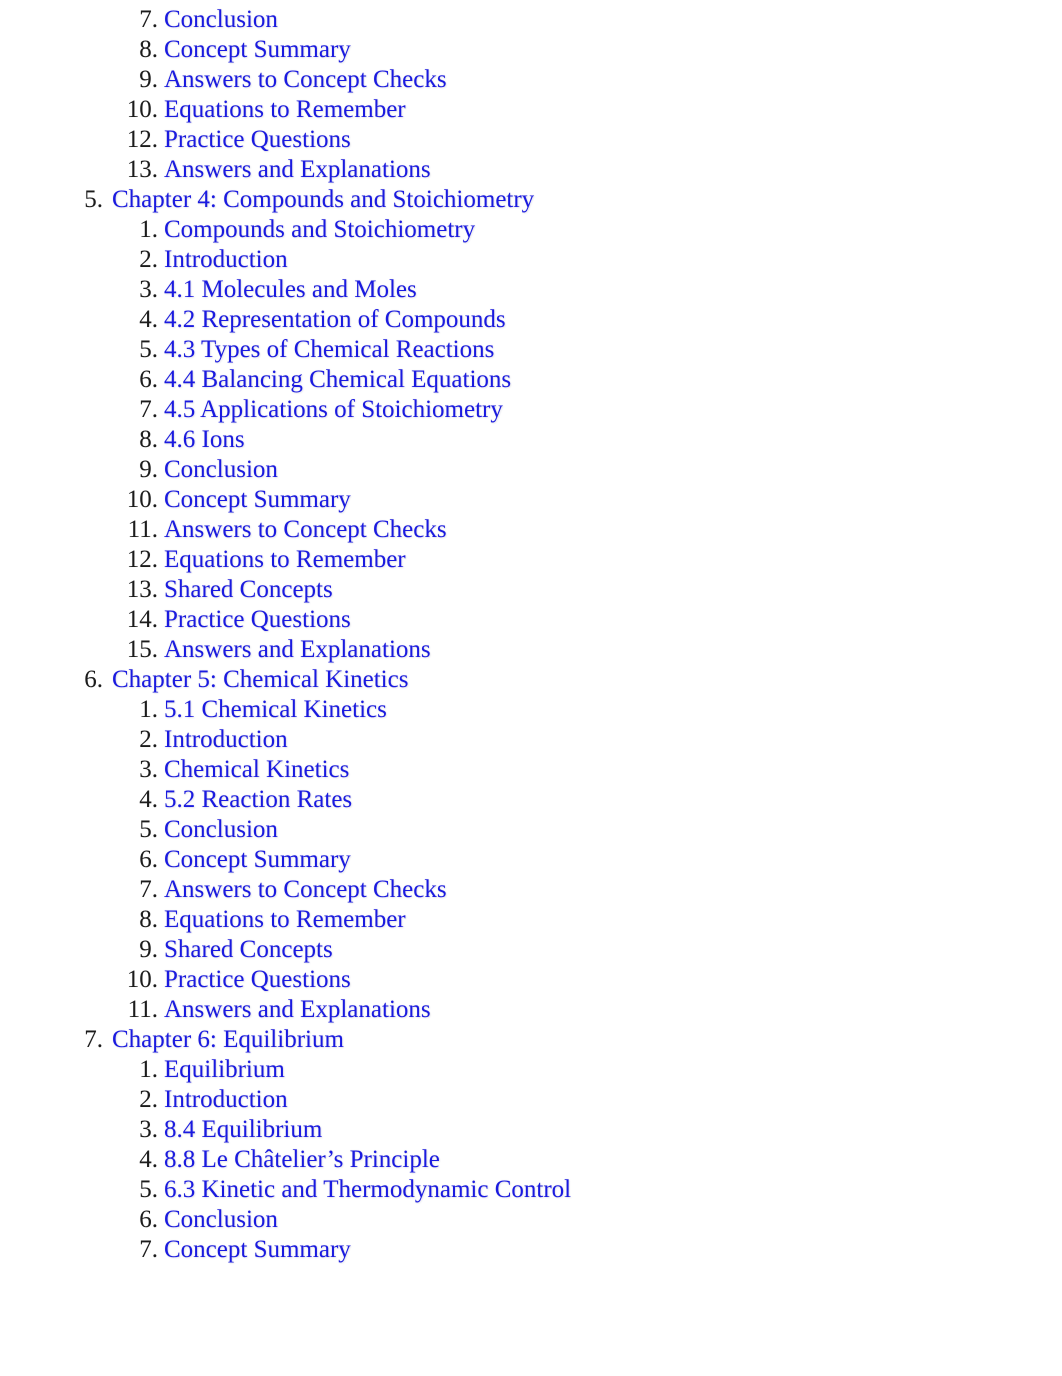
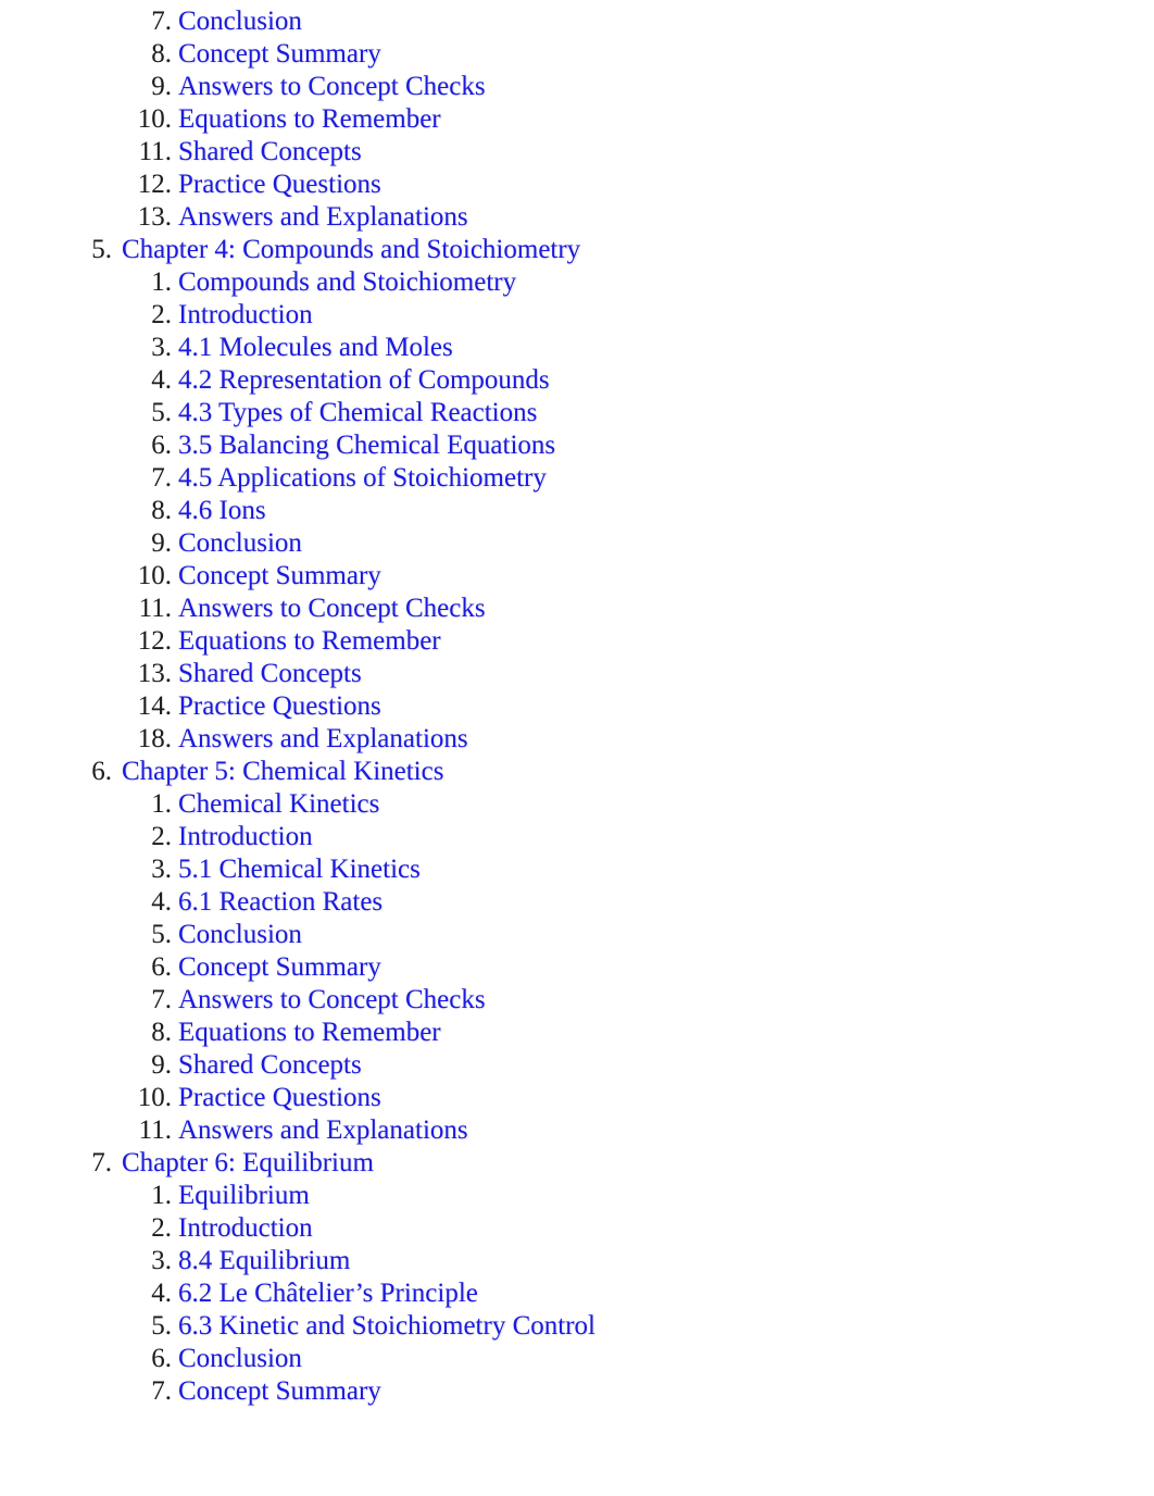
  7. Conclusion
  8. Concept Summary
  9. Answers to Concept Checks
  10. Equations to Remember
+ 11. Shared Concepts
  12. Practice Questions
  13. Answers and Explanations
  5. Chapter 4: Compounds and Stoichiometry
  1. Compounds and Stoichiometry
  2. Introduction
  3. 4.1 Molecules and Moles
  4. 4.2 Representation of Compounds
  5. 4.3 Types of Chemical Reactions
- 6. 4.4 Balancing Chemical Equations
+ 6. 3.5 Balancing Chemical Equations
  7. 4.5 Applications of Stoichiometry
  8. 4.6 Ions
  9. Conclusion
  10. Concept Summary
  11. Answers to Concept Checks
  12. Equations to Remember
  13. Shared Concepts
  14. Practice Questions
- 15. Answers and Explanations
+ 18. Answers and Explanations
  6. Chapter 5: Chemical Kinetics
- 1. 5.1 Chemical Kinetics
+ 1. Chemical Kinetics
  2. Introduction
- 3. Chemical Kinetics
+ 3. 5.1 Chemical Kinetics
- 4. 5.2 Reaction Rates
+ 4. 6.1 Reaction Rates
  5. Conclusion
  6. Concept Summary
  7. Answers to Concept Checks
  8. Equations to Remember
  9. Shared Concepts
  10. Practice Questions
  11. Answers and Explanations
  7. Chapter 6: Equilibrium
  1. Equilibrium
  2. Introduction
  3. 8.4 Equilibrium
- 4. 8.8 Le Châtelier’s Principle
+ 4. 6.2 Le Châtelier’s Principle
- 5. 6.3 Kinetic and Thermodynamic Control
+ 5. 6.3 Kinetic and Stoichiometry Control
  6. Conclusion
  7. Concept Summary
